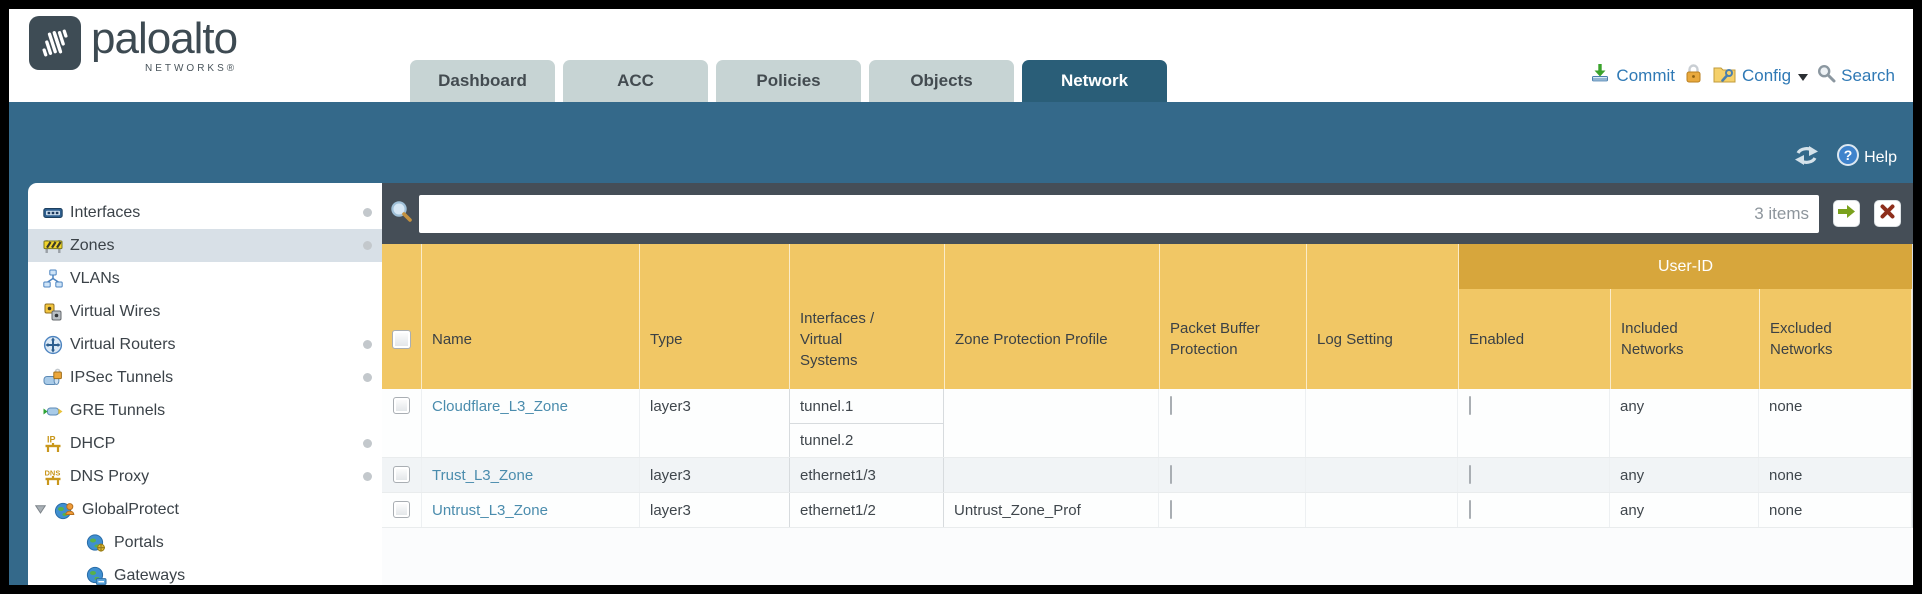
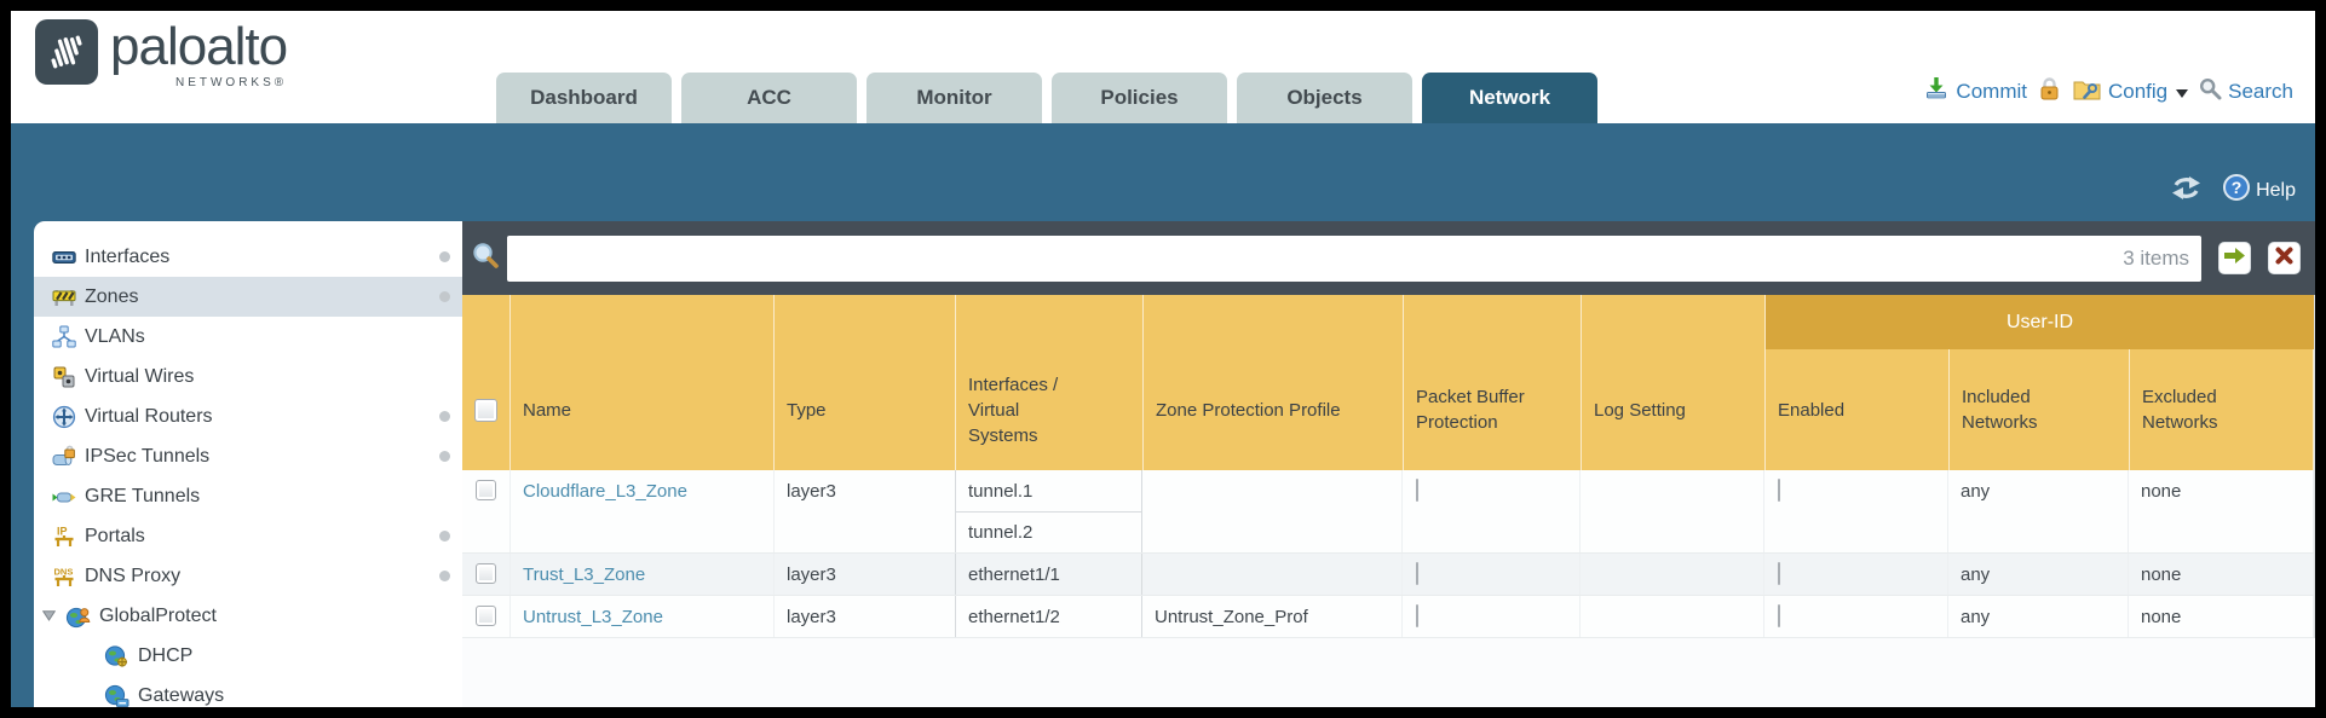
  paloalto
  NETWORKS®
  Dashboard
  ACC
+ Monitor
  Policies
  Objects
  Network
  Commit
  Config
  Search
  ?
  Help
  Interfaces
  Zones
  VLANs
  Virtual Wires
  Virtual Routers
  IPSec Tunnels
  GRE Tunnels
  IP
- DHCP
+ Portals
  DNS
  DNS Proxy
  GlobalProtect
- Portals
+ DHCP
  Gateways
  3 items
  Name
  Type
  Interfaces / Virtual Systems
  Zone Protection Profile
  Packet Buffer Protection
  Log Setting
  Enabled
  Included Networks
  Excluded Networks
  User-ID
  Cloudflare_L3_Zone
  layer3
  tunnel.1
  tunnel.2
  any
  none
  Trust_L3_Zone
  layer3
- ethernet1/3
+ ethernet1/1
  any
  none
  Untrust_L3_Zone
  layer3
  ethernet1/2
  Untrust_Zone_Prof
  any
  none
